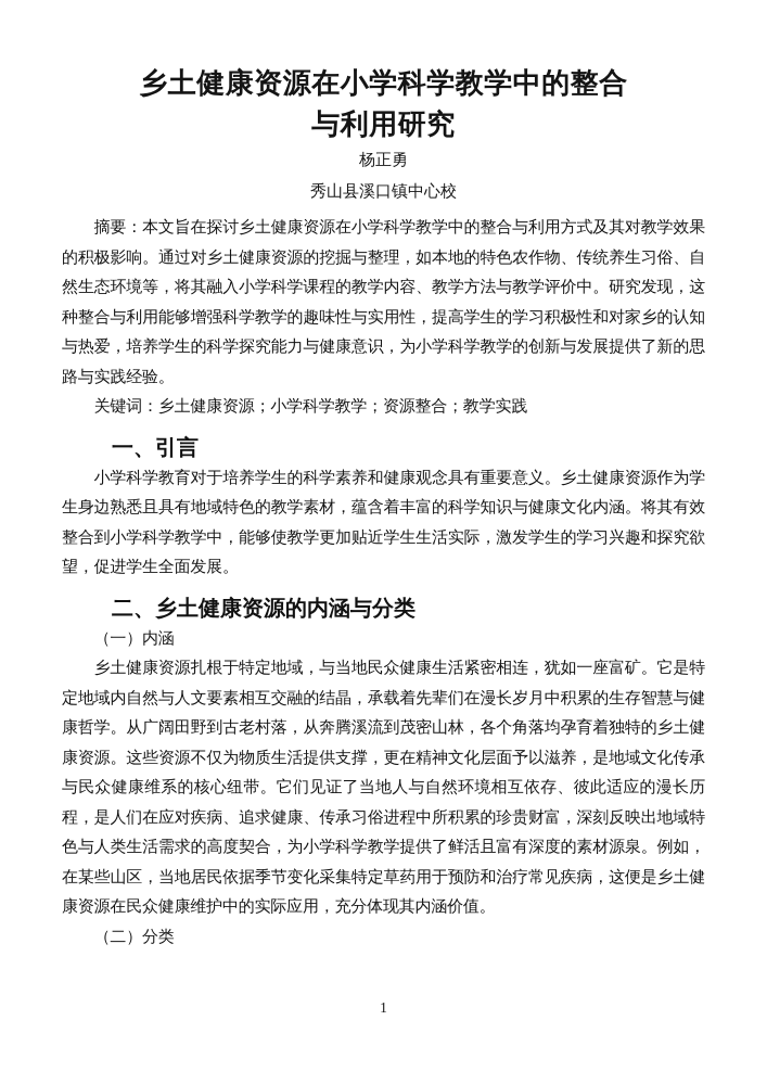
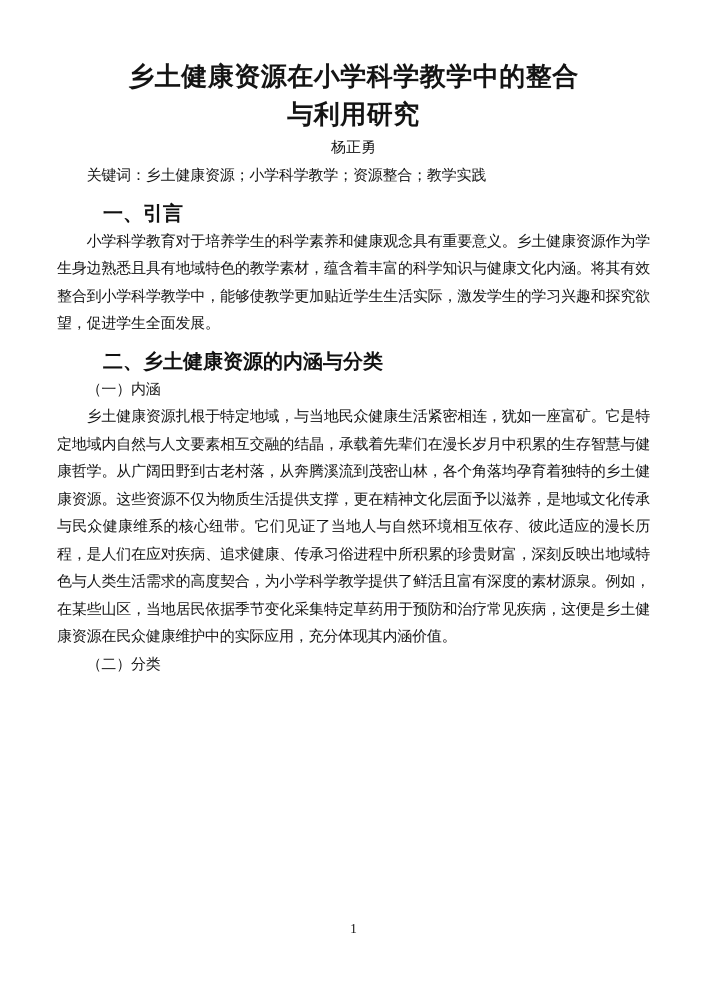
  乡土健康资源在小学科学教学中的整合
  与利用研究
  杨正勇
- 秀山县溪口镇中心校
- 摘要：本文旨在探讨乡土健康资源在小学科学教学中的整合与利用方式及其对教学效果的积极影响。通过对乡土健康资源的挖掘与整理，如本地的特色农作物、传统养生习俗、自然生态环境等，将其融入小学科学课程的教学内容、教学方法与教学评价中。研究发现，这种整合与利用能够增强科学教学的趣味性与实用性，提高学生的学习积极性和对家乡的认知与热爱，培养学生的科学探究能力与健康意识，为小学科学教学的创新与发展提供了新的思路与实践经验。
  关键词：乡土健康资源；小学科学教学；资源整合；教学实践
  一、引言
  小学科学教育对于培养学生的科学素养和健康观念具有重要意义。乡土健康资源作为学生身边熟悉且具有地域特色的教学素材，蕴含着丰富的科学知识与健康文化内涵。将其有效整合到小学科学教学中，能够使教学更加贴近学生生活实际，激发学生的学习兴趣和探究欲望，促进学生全面发展。
  二、乡土健康资源的内涵与分类
  （一）内涵
  乡土健康资源扎根于特定地域，与当地民众健康生活紧密相连，犹如一座富矿。它是特定地域内自然与人文要素相互交融的结晶，承载着先辈们在漫长岁月中积累的生存智慧与健康哲学。从广阔田野到古老村落，从奔腾溪流到茂密山林，各个角落均孕育着独特的乡土健康资源。这些资源不仅为物质生活提供支撑，更在精神文化层面予以滋养，是地域文化传承与民众健康维系的核心纽带。它们见证了当地人与自然环境相互依存、彼此适应的漫长历程，是人们在应对疾病、追求健康、传承习俗进程中所积累的珍贵财富，深刻反映出地域特色与人类生活需求的高度契合，为小学科学教学提供了鲜活且富有深度的素材源泉。例如，在某些山区，当地居民依据季节变化采集特定草药用于预防和治疗常见疾病，这便是乡土健康资源在民众健康维护中的实际应用，充分体现其内涵价值。
  （二）分类
  1
